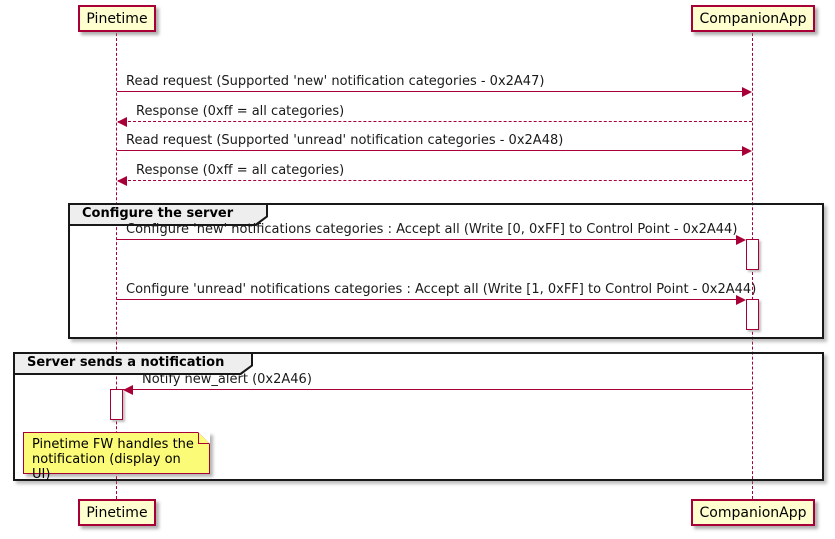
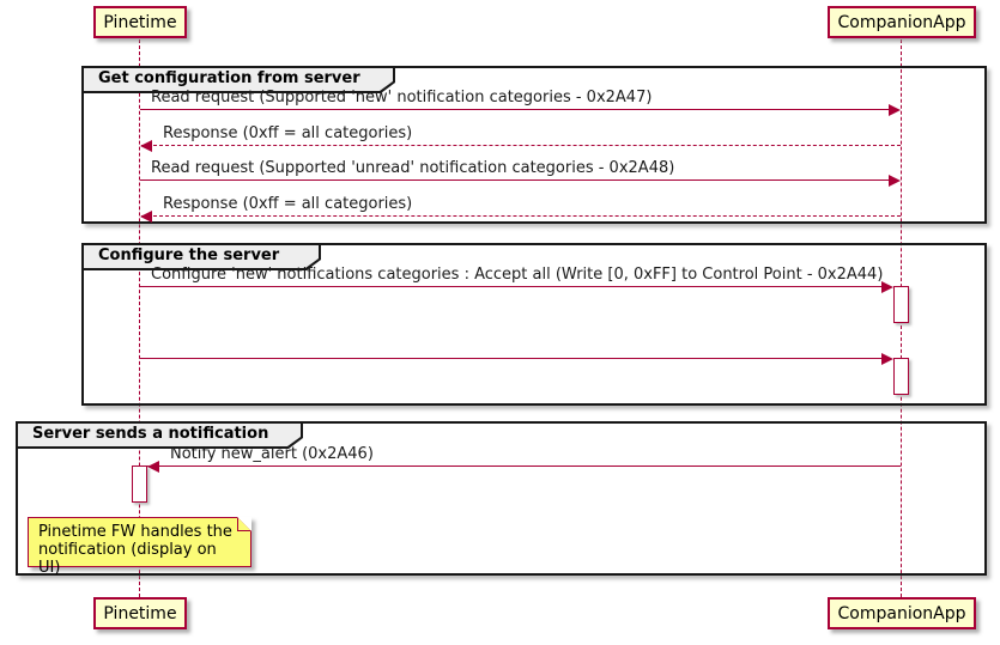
+ Get configuration from server
  Configure the server
  Server sends a notification
  Read request (Supported 'new' notification categories - 0x2A47)
  Response (0xff = all categories)
  Read request (Supported 'unread' notification categories - 0x2A48)
  Response (0xff = all categories)
  Configure 'new' notifications categories : Accept all (Write [0, 0xFF] to Control Point - 0x2A44)
- Configure 'unread' notifications categories : Accept all (Write [1, 0xFF] to Control Point - 0x2A44)
  Notify new_alert (0x2A46)
  Pinetime FW handles the
  notification (display on UI)
  Pinetime
  CompanionApp
  Pinetime
  CompanionApp
